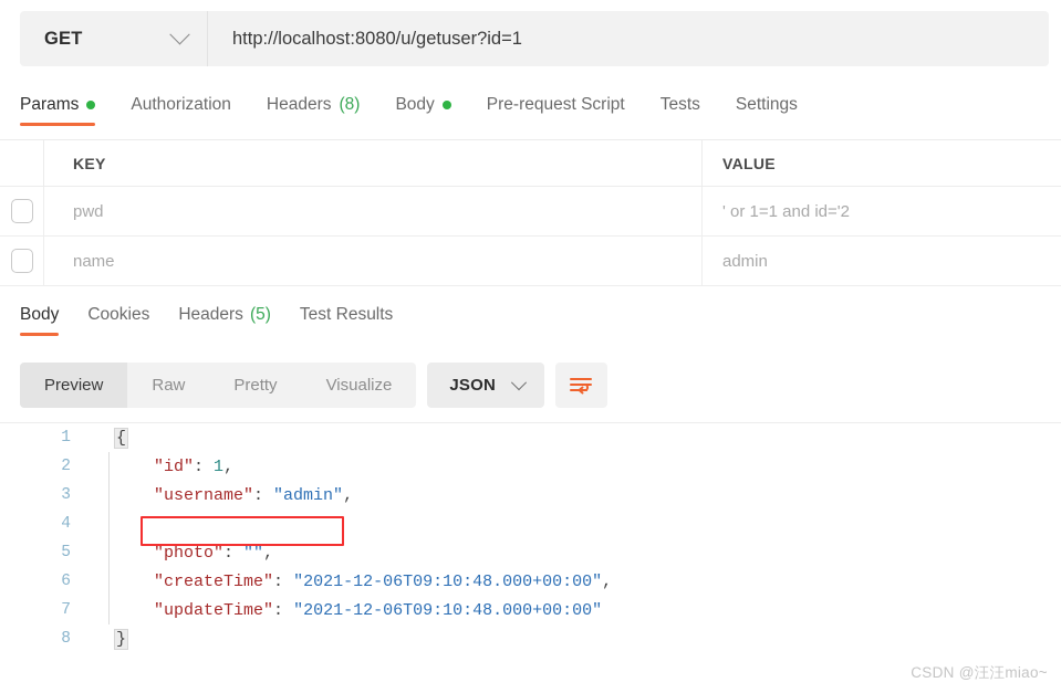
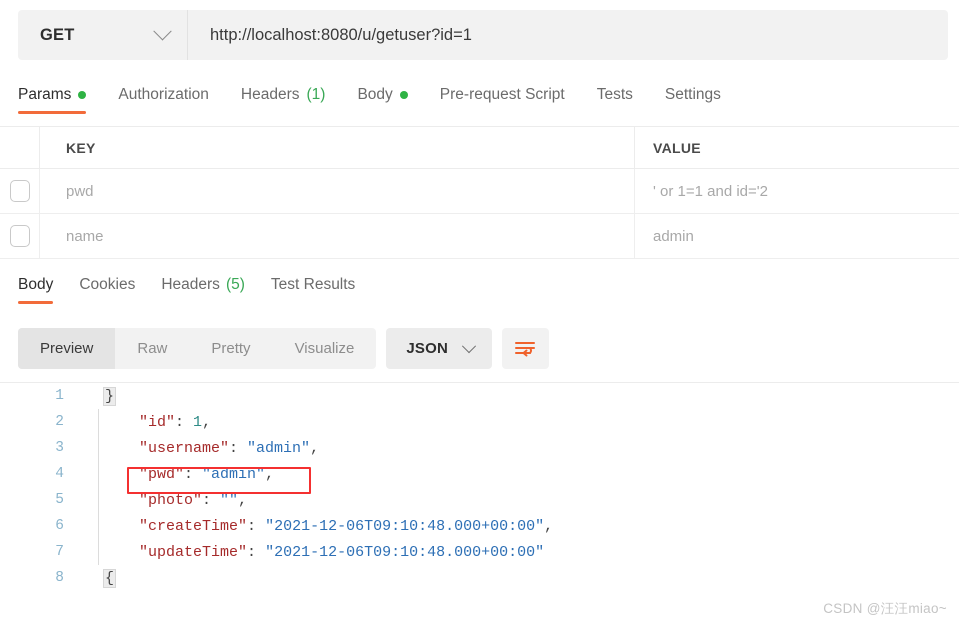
  GET
  http://localhost:8080/u/getuser?id=1
  Params
  Authorization
  Headers
- (8)
+ (1)
  Body
  Pre-request Script
  Tests
  Settings
  KEY
  VALUE
  pwd
  ' or 1=1 and id='2
  name
  admin
  Body
  Cookies
  Headers (5)
  Test Results
  Preview
  Raw
  Pretty
  Visualize
  JSON
  1
- {
+ }
  2
  "id": 1,
  3
  "username": "admin",
  4
+ "pwd": "admin",
  5
  "photo": "",
  6
  "createTime": "2021-12-06T09:10:48.000+00:00",
  7
  "updateTime": "2021-12-06T09:10:48.000+00:00"
  8
- }
+ {
  CSDN @汪汪miao~
